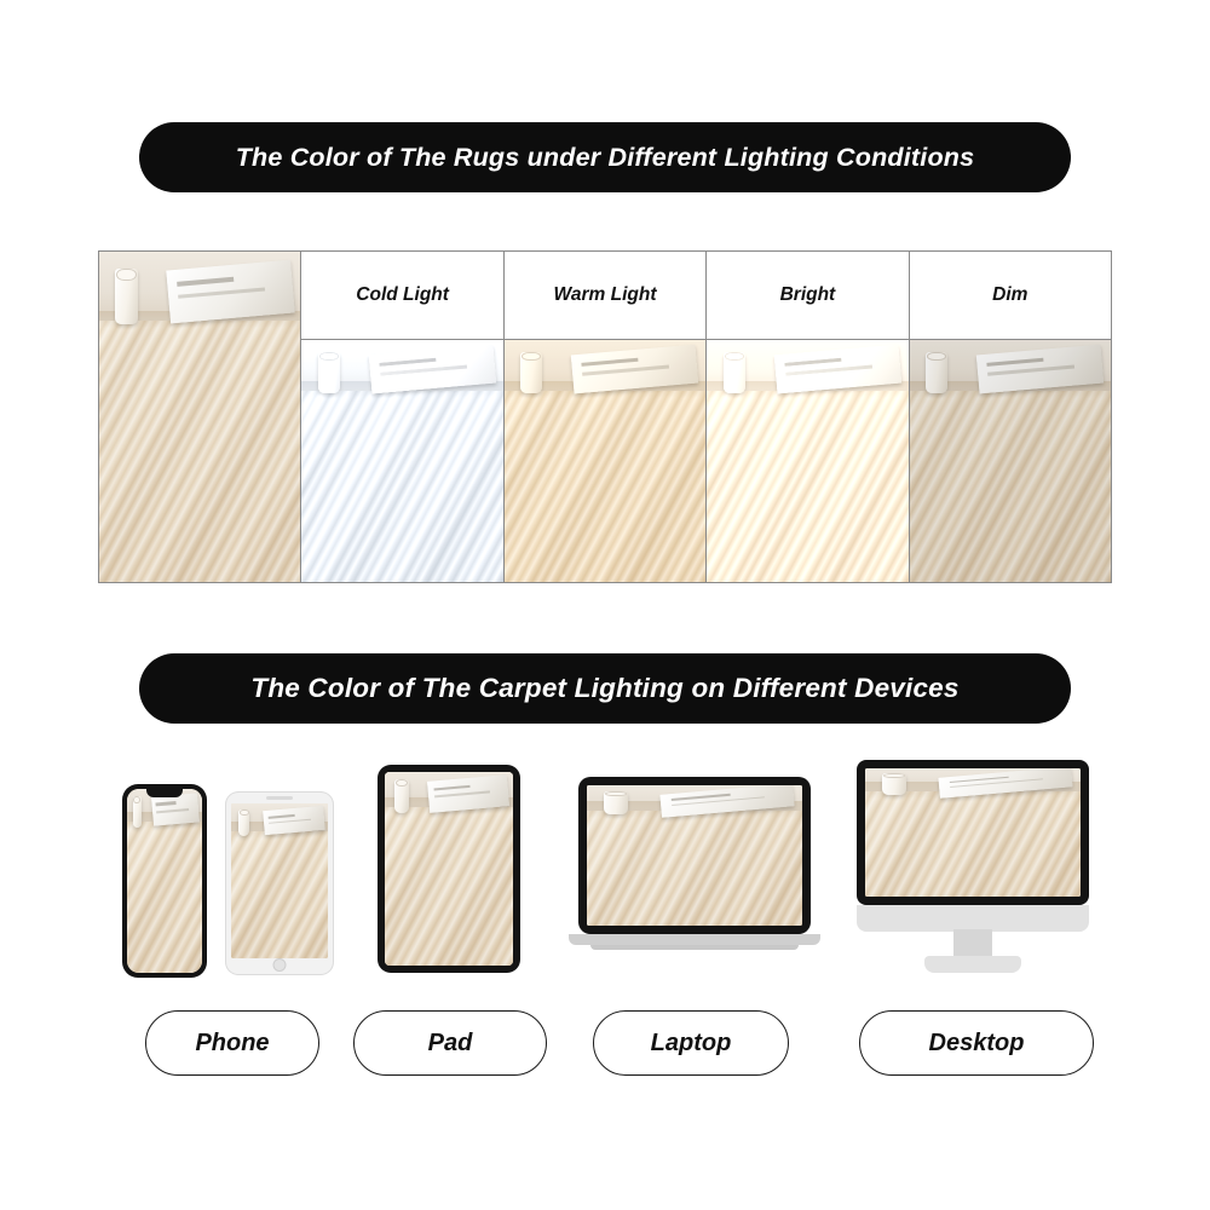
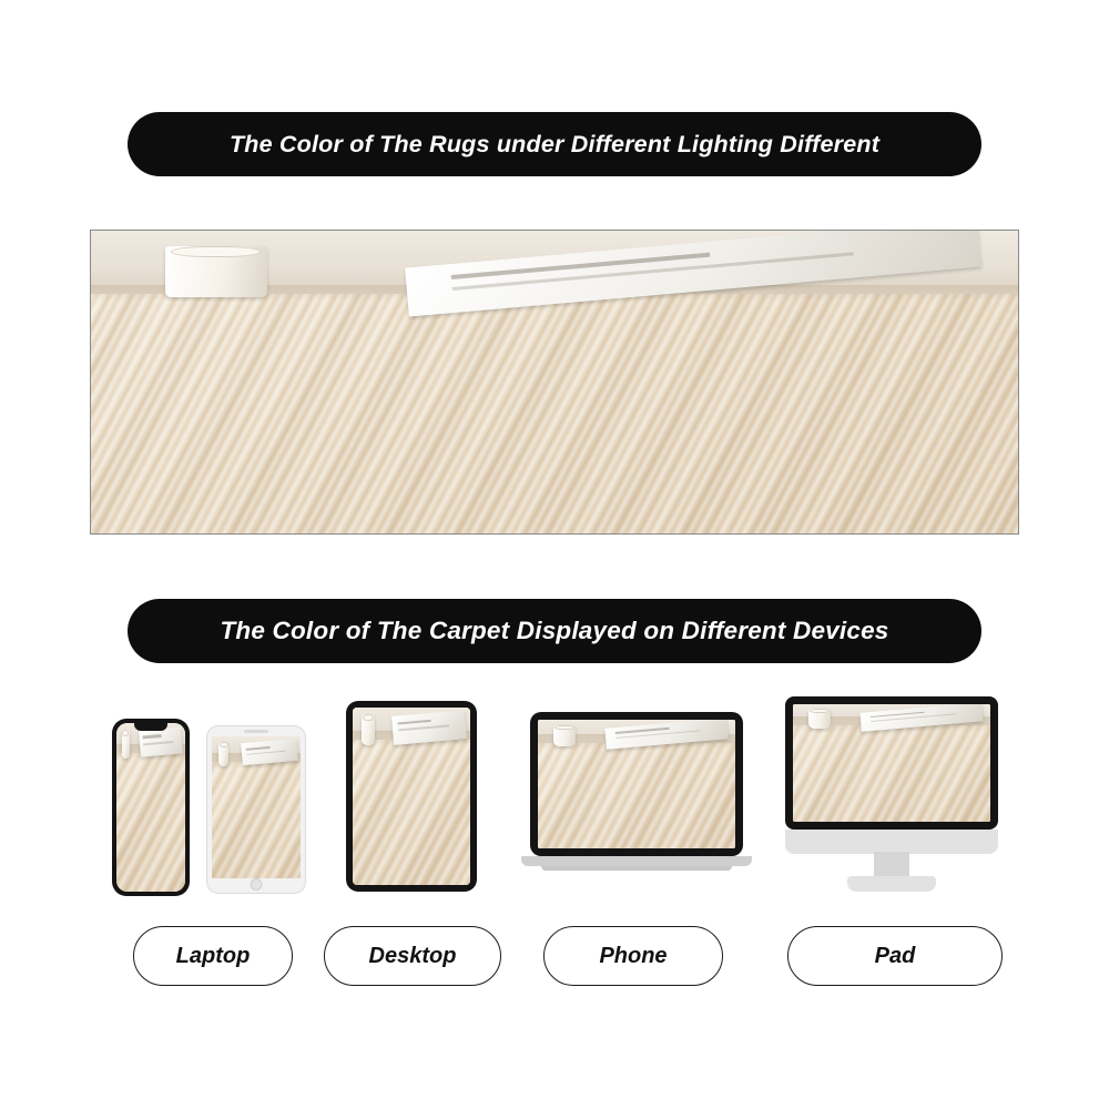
- The Color of The Rugs under Different Lighting Conditions
+ The Color of The Rugs under Different Lighting Different
- Cold Light
- Warm Light
- Bright
- Dim
- The Color of The Carpet Lighting on Different Devices
+ The Color of The Carpet Displayed on Different Devices
- Phone
+ Laptop
- Pad
+ Desktop
- Laptop
+ Phone
- Desktop
+ Pad
